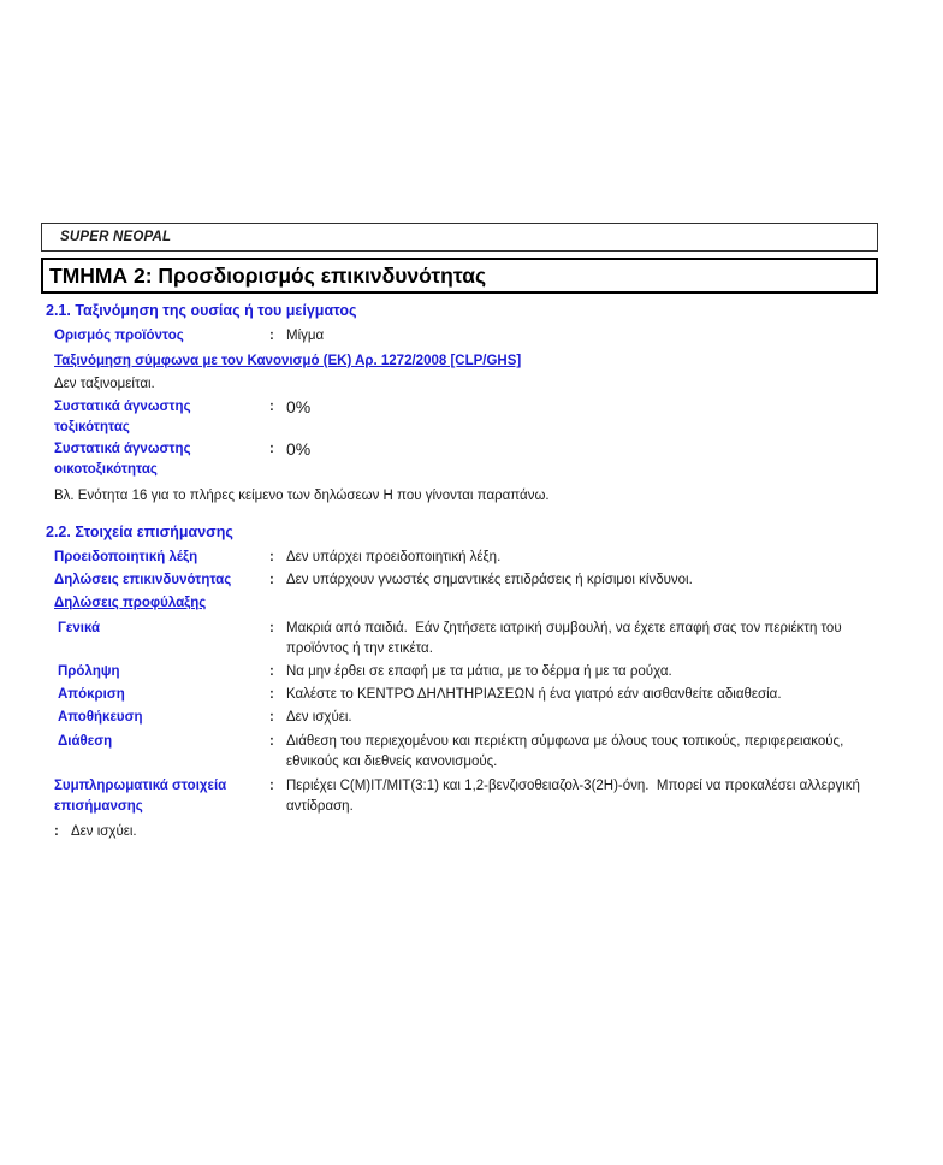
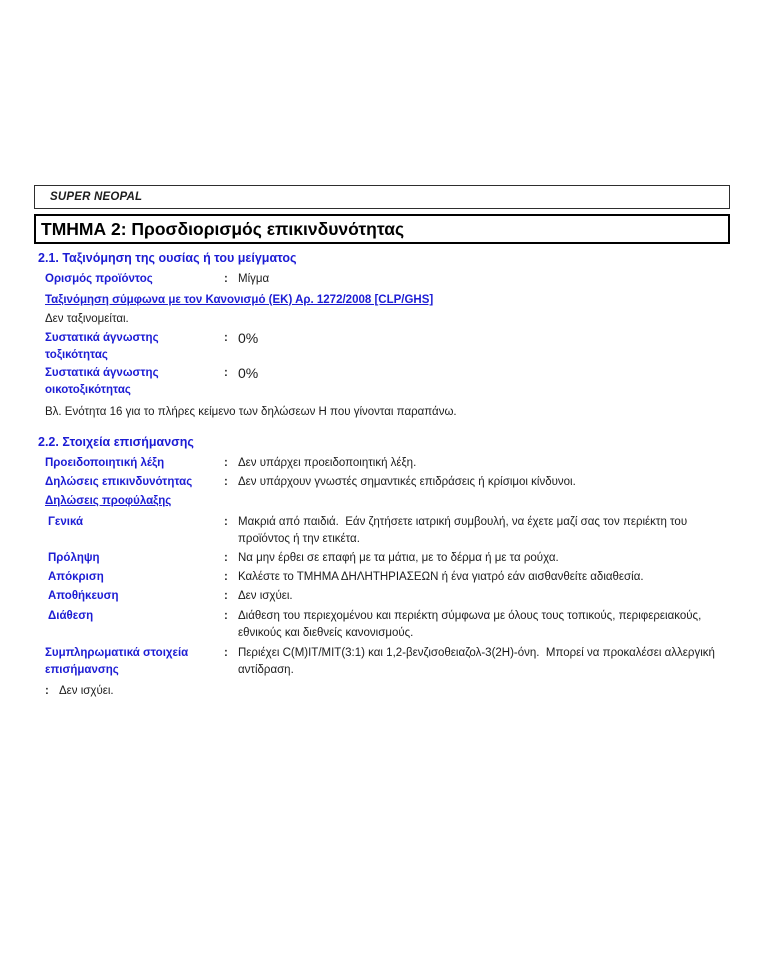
  SUPER NEOPAL
  ΤΜΗΜΑ 2: Προσδιορισμός επικινδυνότητας
  2.1. Ταξινόμηση της ουσίας ή του μείγματος
  Ορισμός προϊόντος
  :
  Μίγμα
  Ταξινόμηση σύμφωνα με τον Κανονισμό (ΕΚ) Αρ. 1272/2008 [CLP/GHS]
  Δεν ταξινομείται.
  Συστατικά άγνωστης
  τοξικότητας
  :
  0%
  Συστατικά άγνωστης
  οικοτοξικότητας
  :
  0%
  Βλ. Ενότητα 16 για το πλήρες κείμενο των δηλώσεων H που γίνονται παραπάνω.
  2.2. Στοιχεία επισήμανσης
  Προειδοποιητική λέξη
  :
  Δεν υπάρχει προειδοποιητική λέξη.
  Δηλώσεις επικινδυνότητας
  :
  Δεν υπάρχουν γνωστές σημαντικές επιδράσεις ή κρίσιμοι κίνδυνοι.
  Δηλώσεις προφύλαξης
  Γενικά
  :
- Μακριά από παιδιά. Εάν ζητήσετε ιατρική συμβουλή, να έχετε επαφή σας τον περιέκτη του προϊόντος ή την ετικέτα.
+ Μακριά από παιδιά. Εάν ζητήσετε ιατρική συμβουλή, να έχετε μαζί σας τον περιέκτη του προϊόντος ή την ετικέτα.
  Πρόληψη
  :
  Να μην έρθει σε επαφή με τα μάτια, με το δέρμα ή με τα ρούχα.
  Απόκριση
  :
- Καλέστε το ΚΕΝΤΡΟ ΔΗΛΗΤΗΡΙΑΣΕΩΝ ή ένα γιατρό εάν αισθανθείτε αδιαθεσία.
+ Καλέστε το ΤΜΗΜΑ ΔΗΛΗΤΗΡΙΑΣΕΩΝ ή ένα γιατρό εάν αισθανθείτε αδιαθεσία.
  Αποθήκευση
  :
  Δεν ισχύει.
  Διάθεση
  :
  Διάθεση του περιεχομένου και περιέκτη σύμφωνα με όλους τους τοπικούς, περιφερειακούς, εθνικούς και διεθνείς κανονισμούς.
  Συμπληρωματικά στοιχεία
  επισήμανσης
  :
  Περιέχει C(M)IT/MIT(3:1) και 1,2-βενζισοθειαζολ-3(2H)-όνη. Μπορεί να προκαλέσει αλλεργική αντίδραση.
  :
  Δεν ισχύει.
